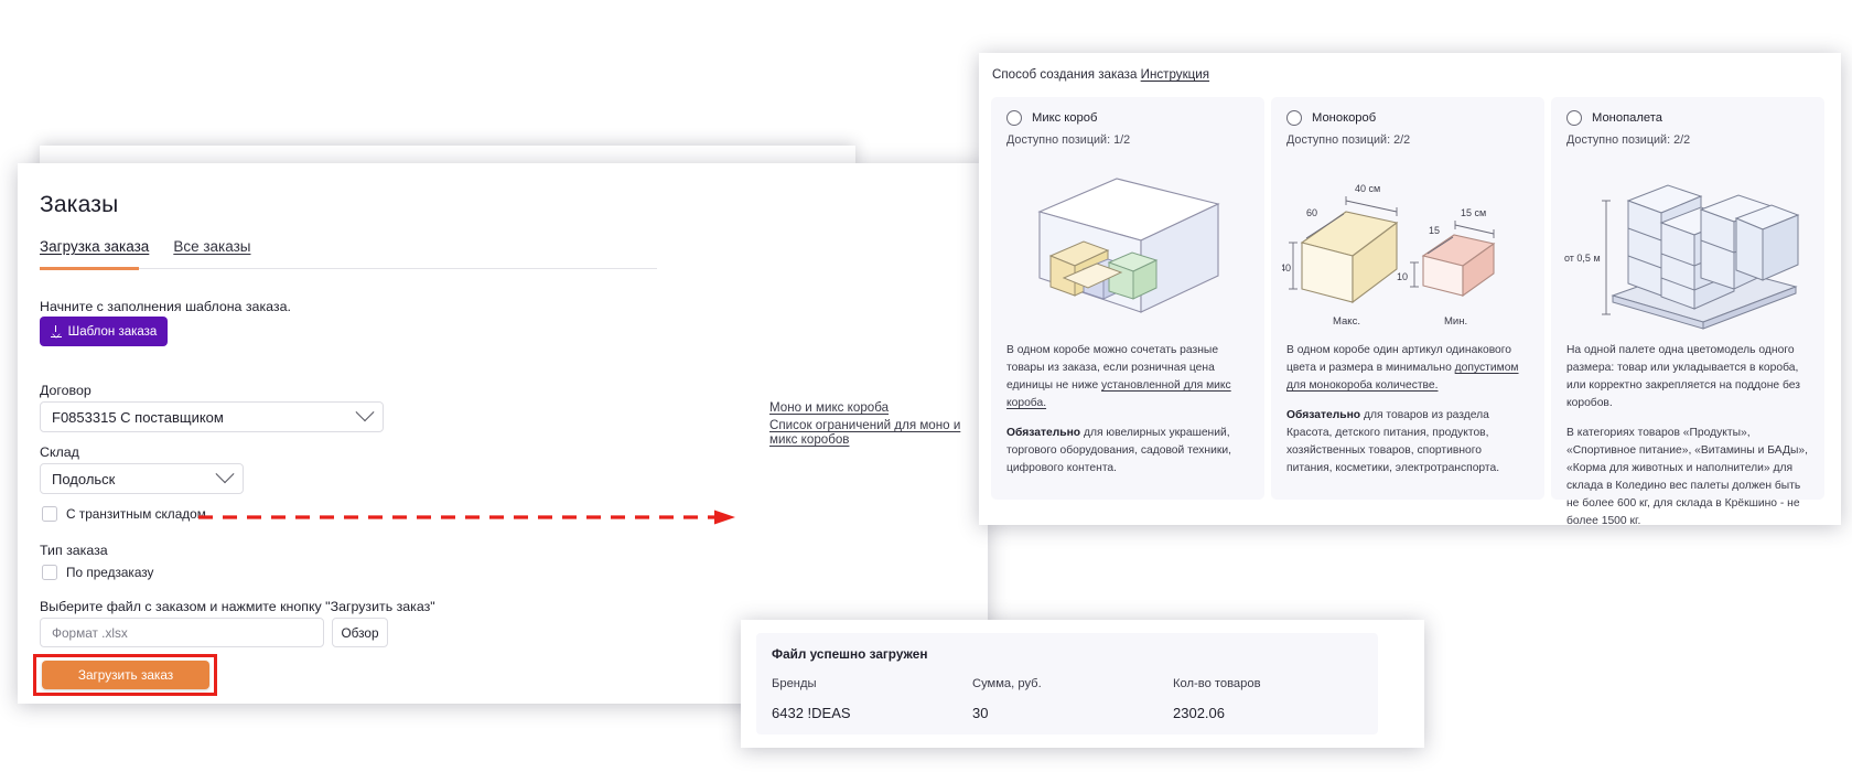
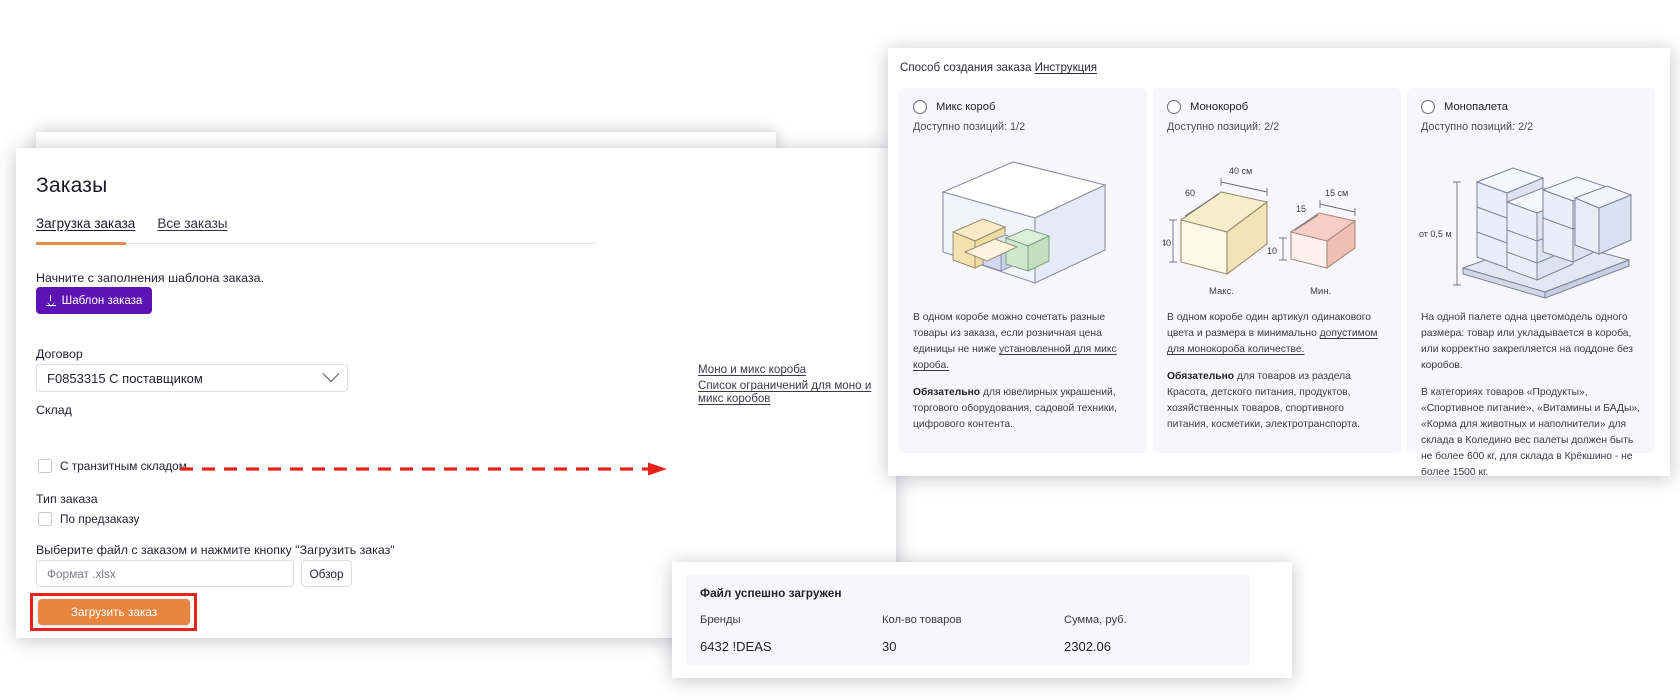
  Заказы
  Загрузка заказа
  Все заказы
  Начните с заполнения шаблона заказа.
  Шаблон заказа
  Договор
  F0853315 С поставщиком
  Склад
- Подольск
  С транзитным складом
  Тип заказа
  По предзаказу
  Выберите файл с заказом и нажмите кнопку "Загрузить заказ"
  Формат .xlsx
  Обзор
  Загрузить заказ
  Моно и микс короба
  Список ограничений для моно и микс коробов
  Способ создания заказа Инструкция
  Микс короб
  Доступно позиций: 1/2
  В одном коробе можно сочетать разные товары из заказа, если розничная цена единицы не ниже установленной для микс короба.
  Обязательно для ювелирных украшений, торгового оборудования, садовой техники, цифрового контента.
  Монокороб
  Доступно позиций: 2/2
  40 см
  60
  40
  15 см
  15
  10
  Макс.
  Мин.
  В одном коробе один артикул одинакового цвета и размера в минимально допустимом для монокороба количестве.
  Обязательно для товаров из раздела Красота, детского питания, продуктов, хозяйственных товаров, спортивного питания, косметики, электротранспорта.
  Монопалета
  Доступно позиций: 2/2
  от 0,5 м
  На одной палете одна цветомодель одного размера: товар или укладывается в короба, или корректно закрепляется на поддоне без коробов.
  В категориях товаров «Продукты», «Спортивное питание», «Витамины и БАДы», «Корма для животных и наполнители» для склада в Коледино вес палеты должен быть не более 600 кг, для склада в Крёкшино - не более 1500 кг.
  Файл успешно загружен
  Бренды
  6432 !DEAS
- Сумма, руб.
+ Кол-во товаров
  30
- Кол-во товаров
+ Сумма, руб.
  2302.06
